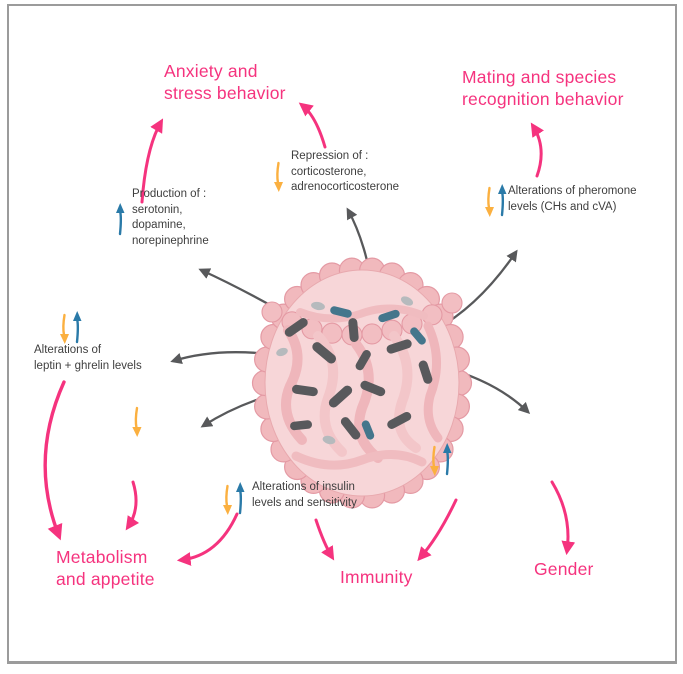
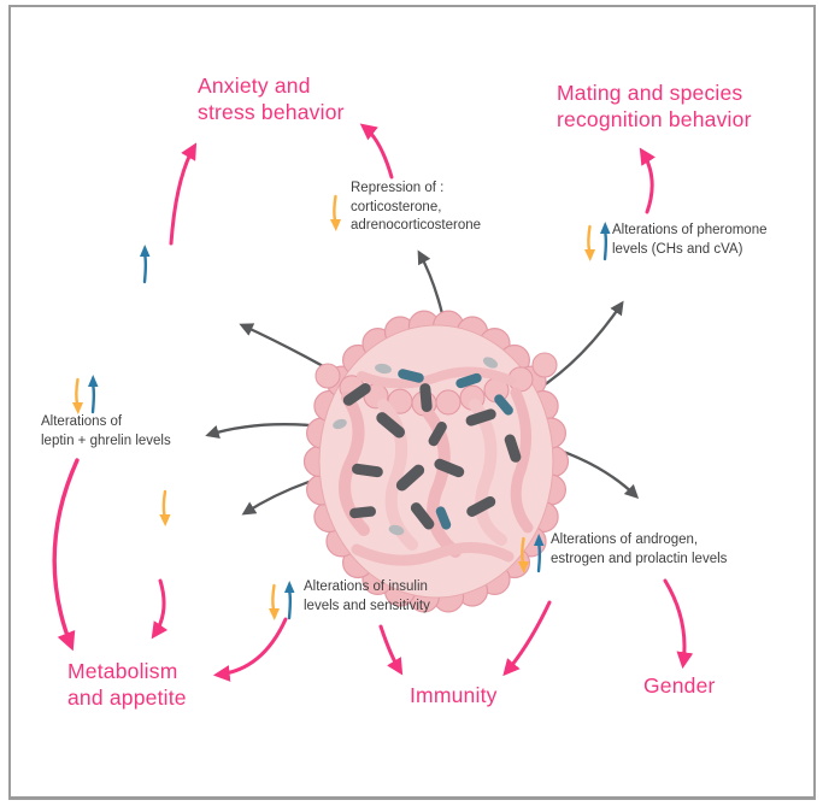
  Anxiety and
  stress behavior
  Mating and species
  recognition behavior
  Metabolism
  and appetite
  Immunity
  Gender
  Repression of :
  corticosterone,
  adrenocorticosterone
- Production of :
- serotonin,
- dopamine,
- norepinephrine
  Alterations of pheromone
  levels (CHs and cVA)
  Alterations of
  leptin + ghrelin levels
  Alterations of insulin
  levels and sensitivity
+ Alterations of androgen,
+ estrogen and prolactin levels
